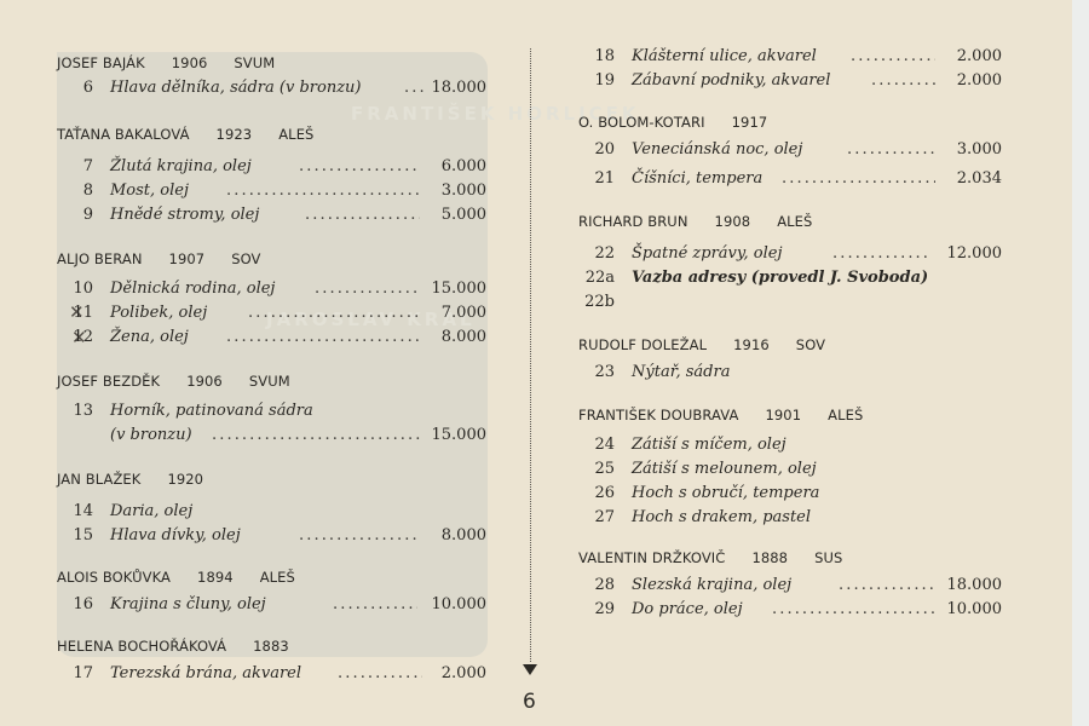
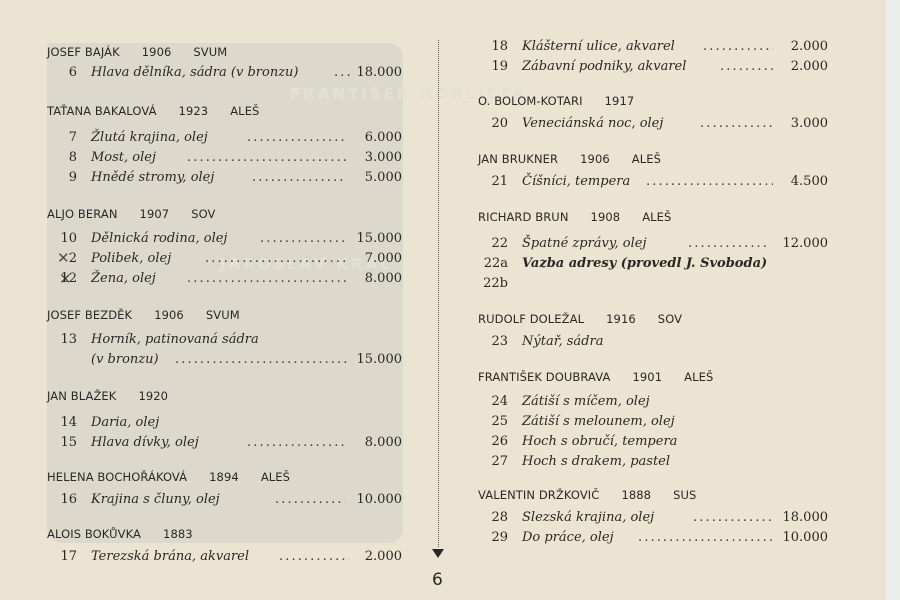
  FRANTIŠEK HORLICEK
  JAROSLAV KRÁL
  6
  JOSEF BAJÁK 1906 SVUM
  6
  Hlava dělníka, sádra (v bronzu)
  ...
  18.000
  TAŤANA BAKALOVÁ 1923 ALEŠ
  7
  Žlutá krajina, olej
  6.000
  8
  Most, olej
  3.000
  9
  Hnědé stromy, olej
  5.000
  ALJO BERAN 1907 SOV
  10
  Dělnická rodina, olej
  15.000
  ✕
- 11
+ 2
  Polibek, olej
  7.000
  ✕
  12
  Žena, olej
  8.000
  JOSEF BEZDĚK 1906 SVUM
  13
  Horník, patinovaná sádra
  (v bronzu)
  15.000
  JAN BLAŽEK 1920
  14
  Daria, olej
  15
  Hlava dívky, olej
  8.000
- ALOIS BOKŮVKA 1894 ALEŠ
+ HELENA BOCHOŘÁKOVÁ 1894 ALEŠ
  16
  Krajina s čluny, olej
  10.000
- HELENA BOCHOŘÁKOVÁ 1883
+ ALOIS BOKŮVKA 1883
  17
  Terezská brána, akvarel
  2.000
  18
  Klášterní ulice, akvarel
  2.000
  19
  Zábavní podniky, akvarel
  2.000
  O. BOLOM-KOTARI 1917
  20
  Veneciánská noc, olej
  3.000
+ JAN BRUKNER 1906 ALEŠ
  21
  Číšníci, tempera
- 2.034
+ 4.500
  RICHARD BRUN 1908 ALEŠ
  22
  Špatné zprávy, olej
  12.000
  22a
  Vazba adresy (provedl J. Svoboda)
  22b
  RUDOLF DOLEŽAL 1916 SOV
  23
  Nýtař, sádra
  FRANTIŠEK DOUBRAVA 1901 ALEŠ
  24
  Zátiší s míčem, olej
  25
  Zátiší s melounem, olej
  26
  Hoch s obručí, tempera
  27
  Hoch s drakem, pastel
  VALENTIN DRŽKOVIČ 1888 SUS
  28
  Slezská krajina, olej
  18.000
  29
  Do práce, olej
  10.000
